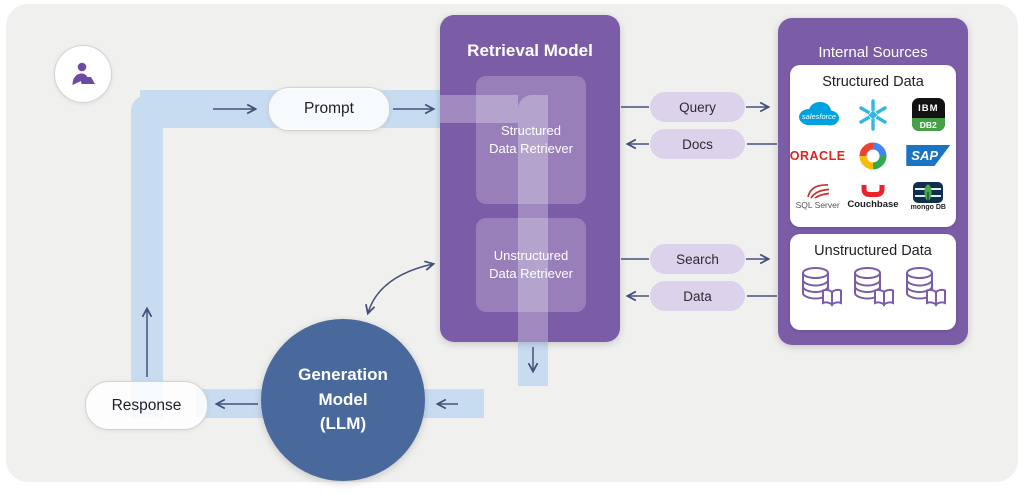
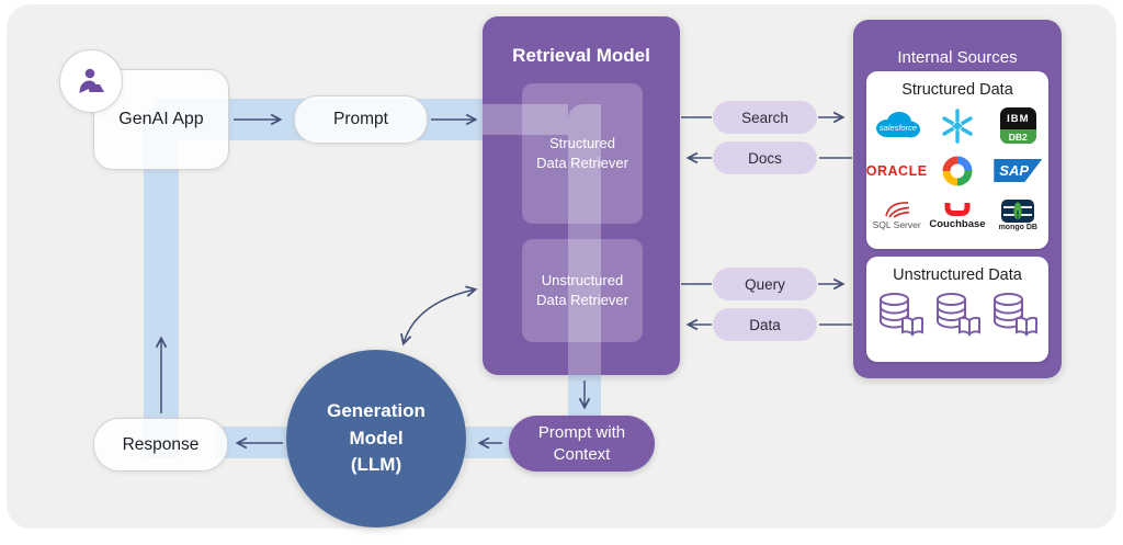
  Retrieval Model
  Structured
  Data Retriever
  Unstructured
  Data Retriever
  Internal Sources
  Structured Data
  salesforce
  IBM
  DB2
  ORACLE
  SAP
  SQL Server
  Couchbase
  Unstructured Data
- Query
+ Search
  Docs
- Search
+ Query
  Data
+ GenAI App
  Prompt
  Response
  Generation
  Model
  (LLM)
+ Prompt with
+ Context
